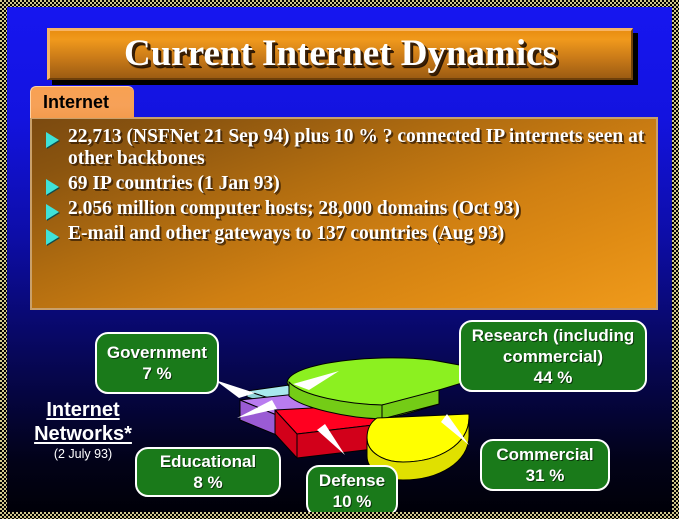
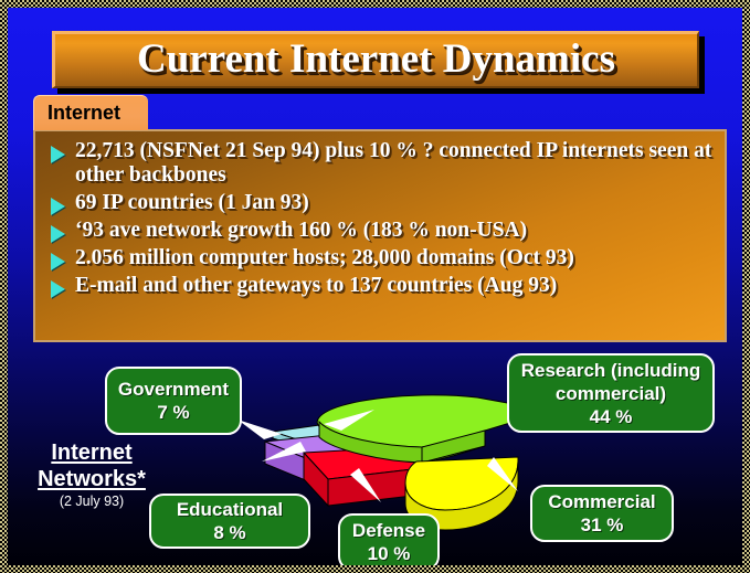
  Current Internet Dynamics
  Internet
  22,713 (NSFNet 21 Sep 94) plus 10 % ? connected IP internets seen at other backbones
  69 IP countries (1 Jan 93)
+ ‘93 ave network growth 160 % (183 % non-USA)
  2.056 million computer hosts; 28,000 domains (Oct 93)
  E-mail and other gateways to 137 countries (Aug 93)
  Internet
  Networks*
  (2 July 93)
  Government
  7 %
  Research (including
  commercial)
  44 %
  Educational
  8 %
  Defense
  10 %
  Commercial
  31 %
